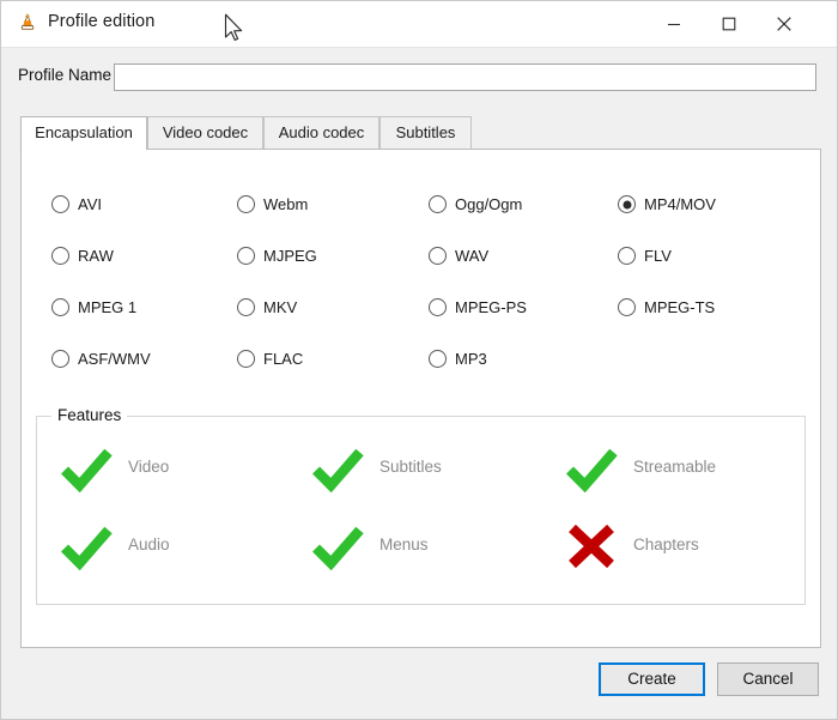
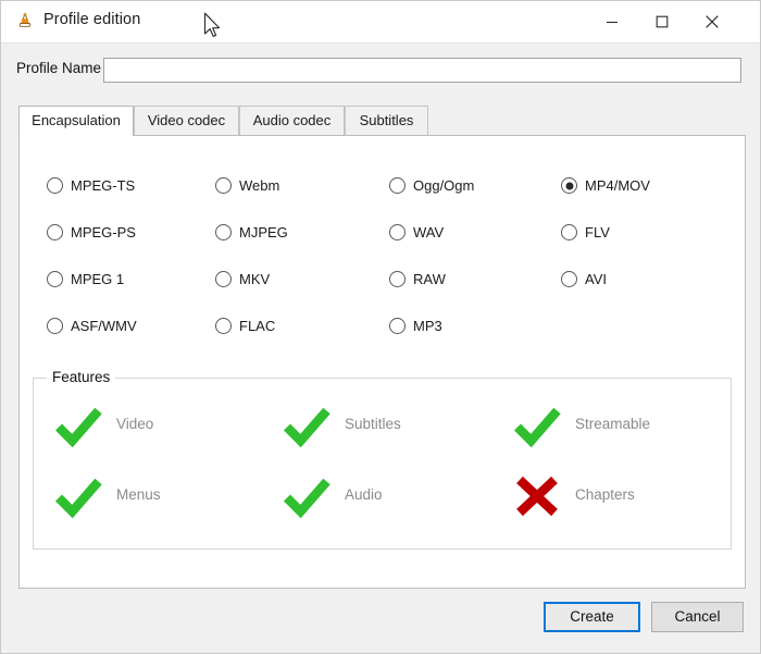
  Profile edition
  Profile Name
  Encapsulation
  Video codec
  Audio codec
  Subtitles
- AVI
+ MPEG-TS
- RAW
+ MPEG-PS
  MPEG 1
  ASF/WMV
  Webm
  MJPEG
  MKV
  FLAC
  Ogg/Ogm
  WAV
- MPEG-PS
+ RAW
  MP3
  MP4/MOV
  FLV
- MPEG-TS
+ AVI
  Features
  Video
- Audio
+ Menus
  Subtitles
- Menus
+ Audio
  Streamable
  Chapters
  Create
  Cancel
